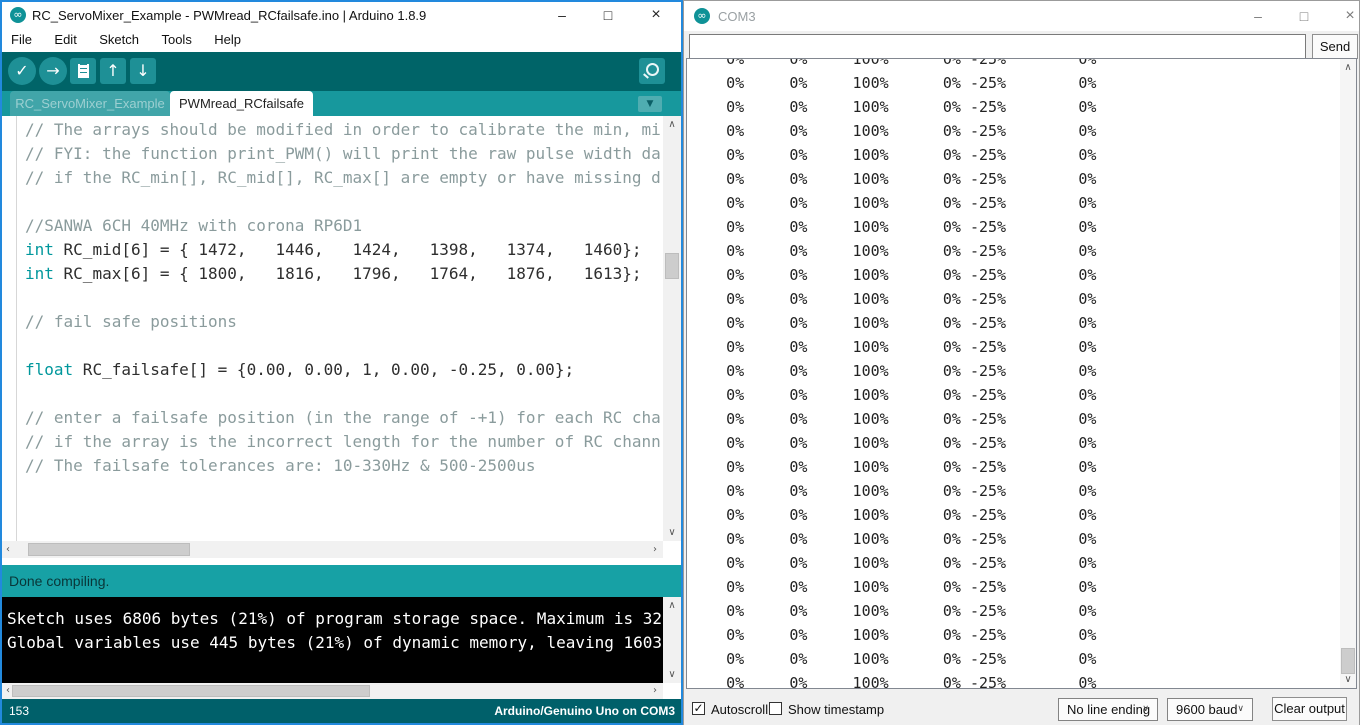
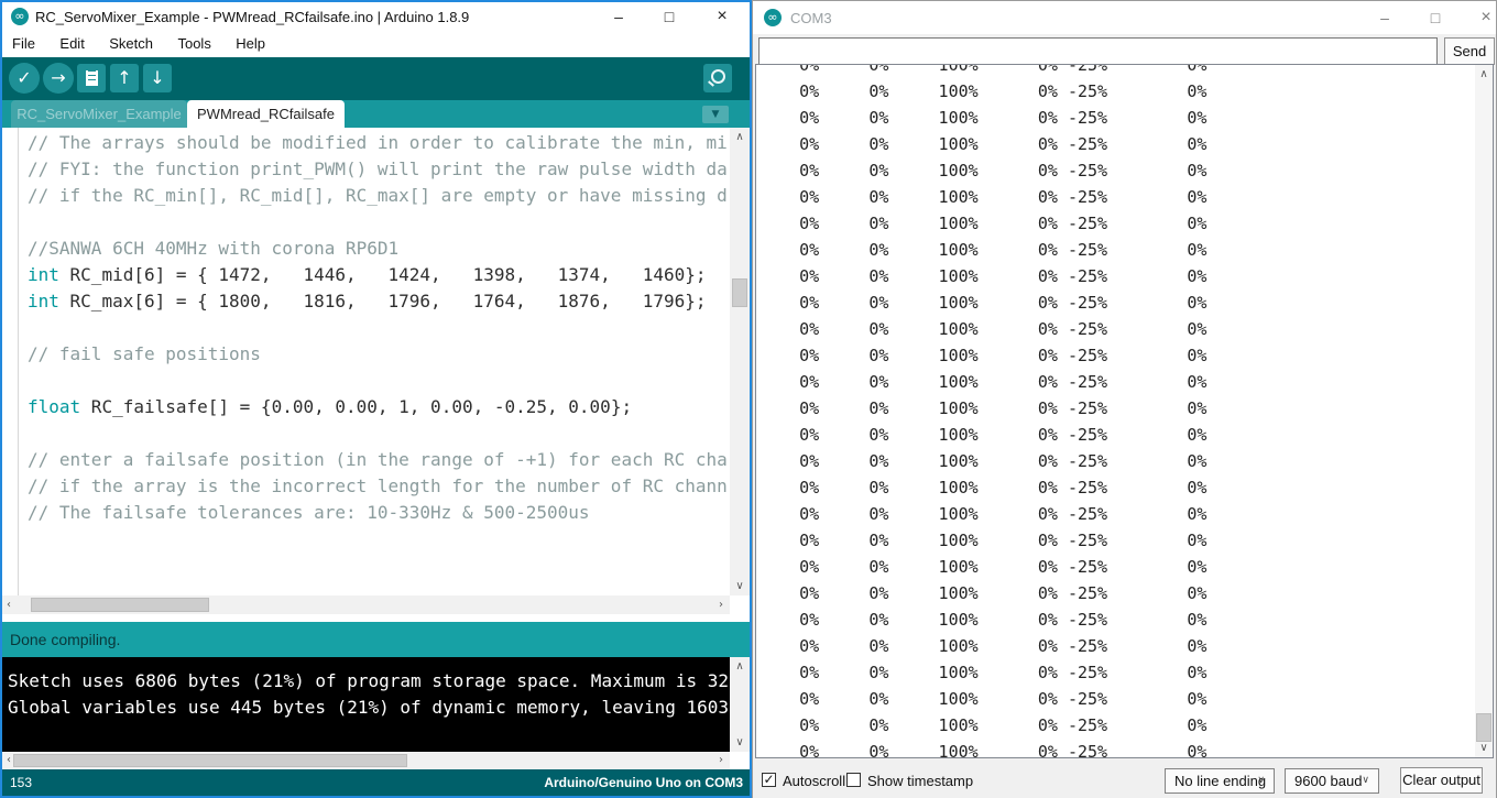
  ∞
  RC_ServoMixer_Example - PWMread_RCfailsafe.ino | Arduino 1.8.9
  –
  □
  ×
  File Edit Sketch Tools Help
  ✓
  →
  ↑
  ↓
  RC_ServoMixer_Example
  PWMread_RCfailsafe
  ▼
  //SANWA 6CH 40MHz with corona RP6D1
  int RC_mid[6] = { 1472, 1446, 1424, 1398, 1374, 1460};
- int RC_max[6] = { 1800, 1816, 1796, 1764, 1876, 1613};
+ int RC_max[6] = { 1800, 1816, 1796, 1764, 1876, 1796};
  // fail safe positions
  float RC_failsafe[] = {0.00, 0.00, 1, 0.00, -0.25, 0.00};
  // enter a failsafe position (in the range of -+1) for each RC cha
  // The failsafe tolerances are: 10-330Hz & 500-2500us
  ∧
  ∨
  ‹
  ›
  Done compiling.
  Sketch uses 6806 bytes (21%) of program storage space. Maximum is 32
  ∧
  ∨
  ‹
  ›
  153
  Arduino/Genuino Uno on COM3
  ∞
  COM3
  –
  □
  ×
  Send
  0% 0% 100% 0% -25% 0%
  0% 0% 100% 0% -25% 0%
  0% 0% 100% 0% -25% 0%
  0% 0% 100% 0% -25% 0%
  0% 0% 100% 0% -25% 0%
  0% 0% 100% 0% -25% 0%
  0% 0% 100% 0% -25% 0%
  0% 0% 100% 0% -25% 0%
  0% 0% 100% 0% -25% 0%
  0% 0% 100% 0% -25% 0%
  0% 0% 100% 0% -25% 0%
  0% 0% 100% 0% -25% 0%
  0% 0% 100% 0% -25% 0%
  0% 0% 100% 0% -25% 0%
  0% 0% 100% 0% -25% 0%
  0% 0% 100% 0% -25% 0%
  0% 0% 100% 0% -25% 0%
  0% 0% 100% 0% -25% 0%
  0% 0% 100% 0% -25% 0%
  0% 0% 100% 0% -25% 0%
  0% 0% 100% 0% -25% 0%
  0% 0% 100% 0% -25% 0%
  0% 0% 100% 0% -25% 0%
  0% 0% 100% 0% -25% 0%
  0% 0% 100% 0% -25% 0%
  0% 0% 100% 0% -25% 0%
  0% 0% 100% 0% -25% 0%
  ∧
  ∨
  ✓
  Autoscroll
  Show timestamp
  No line ending
  ∨
  9600 baud
  ∨
  Clear output
